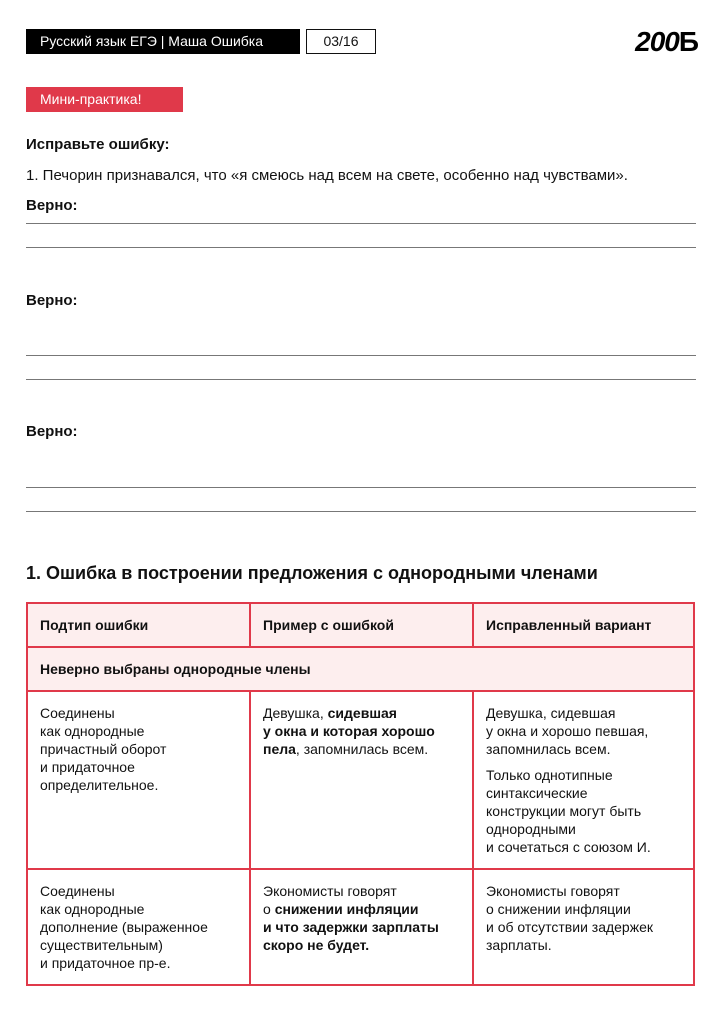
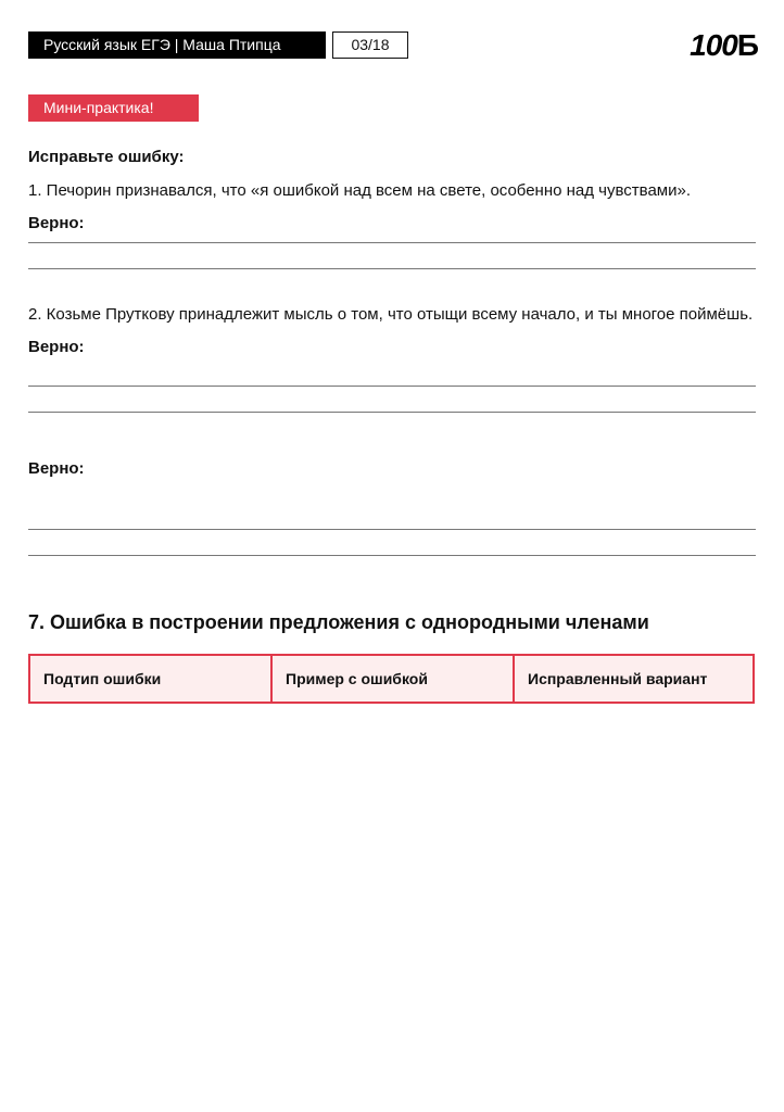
- Русский язык ЕГЭ | Маша Ошибка
+ Русский язык ЕГЭ | Маша Птипца
- 03/16
+ 03/18
- 200Б
+ 100Б
  Мини-практика!
  Исправьте ошибку:
- 1. Печорин признавался, что «я смеюсь над всем на свете, особенно над чувствами».
+ 1. Печорин признавался, что «я ошибкой над всем на свете, особенно над чувствами».
  Верно:
+ 2. Козьме Пруткову принадлежит мысль о том, что отыщи всему начало, и ты многое поймёшь.
  Верно:
  Верно:
- 1. Ошибка в построении предложения с однородными членами
+ 7. Ошибка в построении предложения с однородными членами
  Подтип ошибки	Пример с ошибкой	Исправленный вариант
- Неверно выбраны однородные члены
- Соединены как однородные причастный оборот и придаточное определительное.	Девушка, сидевшая у окна и которая хорошо пела, запомнилась всем.	Девушка, сидевшая у окна и хорошо певшая, запомнилась всем. Только однотипные синтаксические конструкции могут быть однородными и сочетаться с союзом И.
- Соединены как однородные дополнение (выраженное существительным) и придаточное пр-е.	Экономисты говорят о снижении инфляции и что задержки зарплаты скоро не будет.	Экономисты говорят о снижении инфляции и об отсутствии задержек зарплаты.
